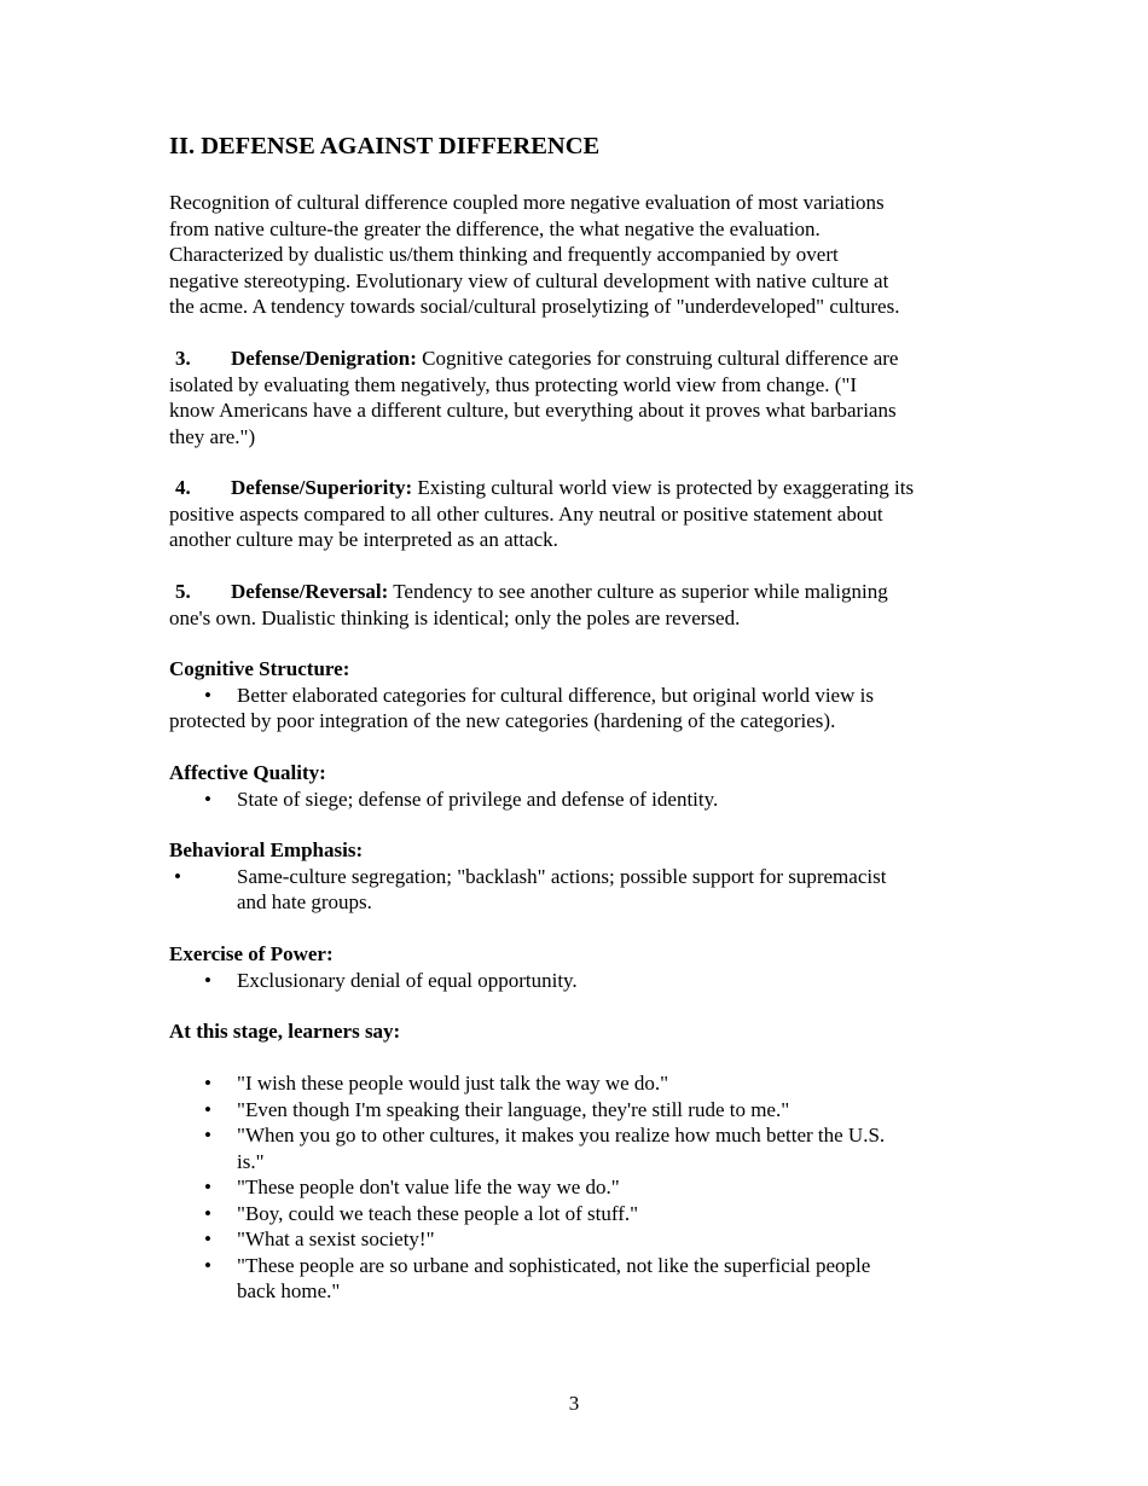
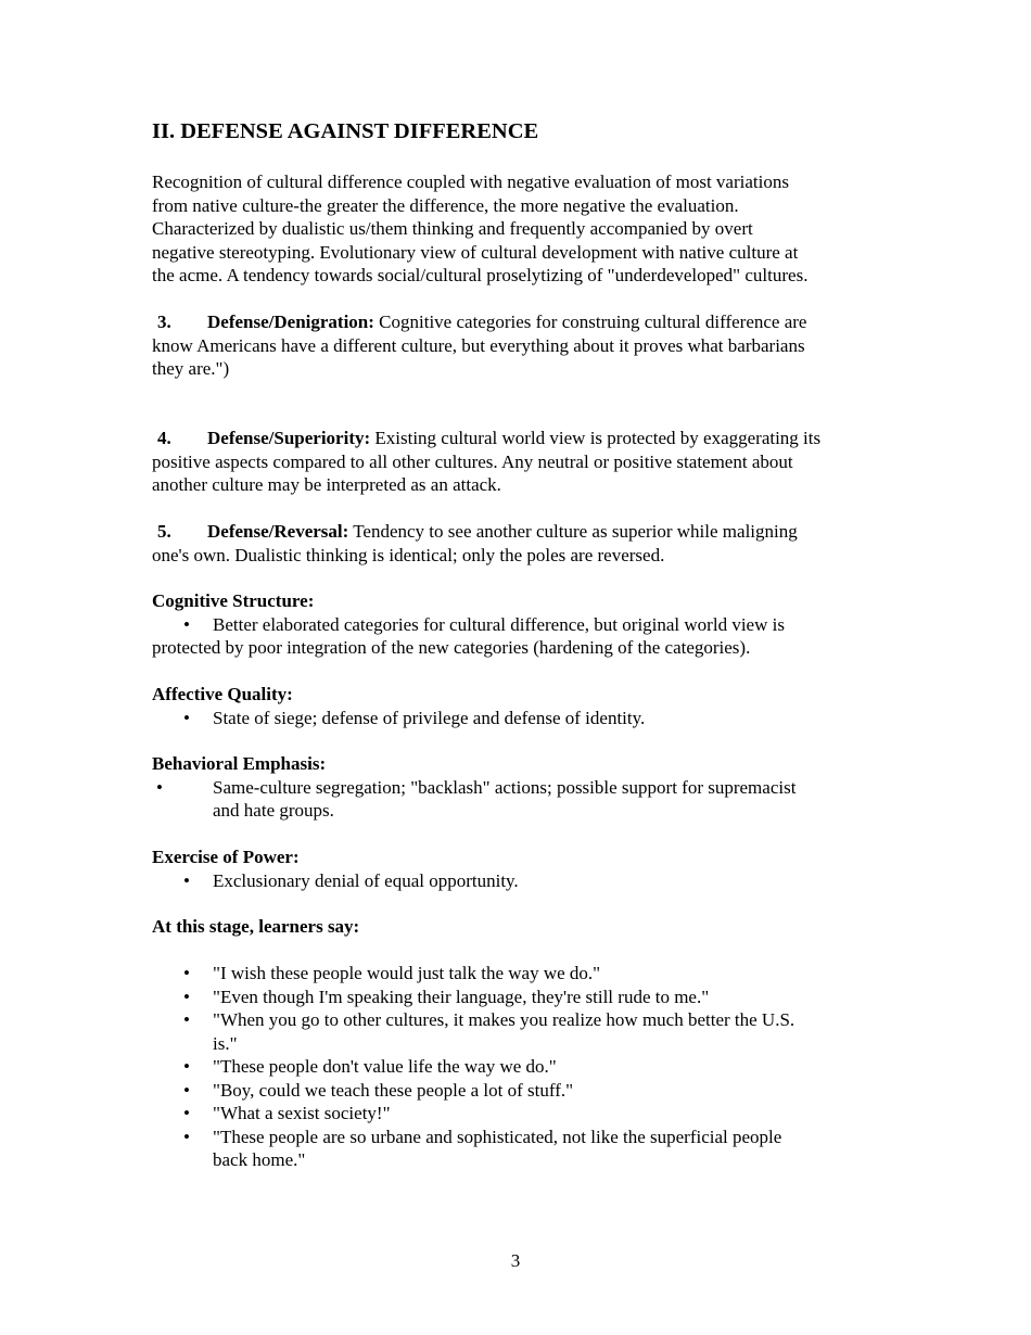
  II. DEFENSE AGAINST DIFFERENCE
- Recognition of cultural difference coupled more negative evaluation of most variations
+ Recognition of cultural difference coupled with negative evaluation of most variations
- from native culture-the greater the difference, the what negative the evaluation.
+ from native culture-the greater the difference, the more negative the evaluation.
  Characterized by dualistic us/them thinking and frequently accompanied by overt
  negative stereotyping. Evolutionary view of cultural development with native culture at
  the acme. A tendency towards social/cultural proselytizing of "underdeveloped" cultures.
  3. Defense/Denigration: Cognitive categories for construing cultural difference are
- isolated by evaluating them negatively, thus protecting world view from change. ("I
  know Americans have a different culture, but everything about it proves what barbarians
  they are.")
  4. Defense/Superiority: Existing cultural world view is protected by exaggerating its
  positive aspects compared to all other cultures. Any neutral or positive statement about
  another culture may be interpreted as an attack.
  5. Defense/Reversal: Tendency to see another culture as superior while maligning
  one's own. Dualistic thinking is identical; only the poles are reversed.
  Cognitive Structure:
  •
  Better elaborated categories for cultural difference, but original world view is
  protected by poor integration of the new categories (hardening of the categories).
  Affective Quality:
  •
  State of siege; defense of privilege and defense of identity.
  Behavioral Emphasis:
  •
  Same-culture segregation; "backlash" actions; possible support for supremacist
  and hate groups.
  Exercise of Power:
  •
  Exclusionary denial of equal opportunity.
  At this stage, learners say:
  •
  "I wish these people would just talk the way we do."
  •
  "Even though I'm speaking their language, they're still rude to me."
  •
  "When you go to other cultures, it makes you realize how much better the U.S.
  is."
  •
  "These people don't value life the way we do."
  •
  "Boy, could we teach these people a lot of stuff."
  •
  "What a sexist society!"
  •
  "These people are so urbane and sophisticated, not like the superficial people
  back home."
  3
